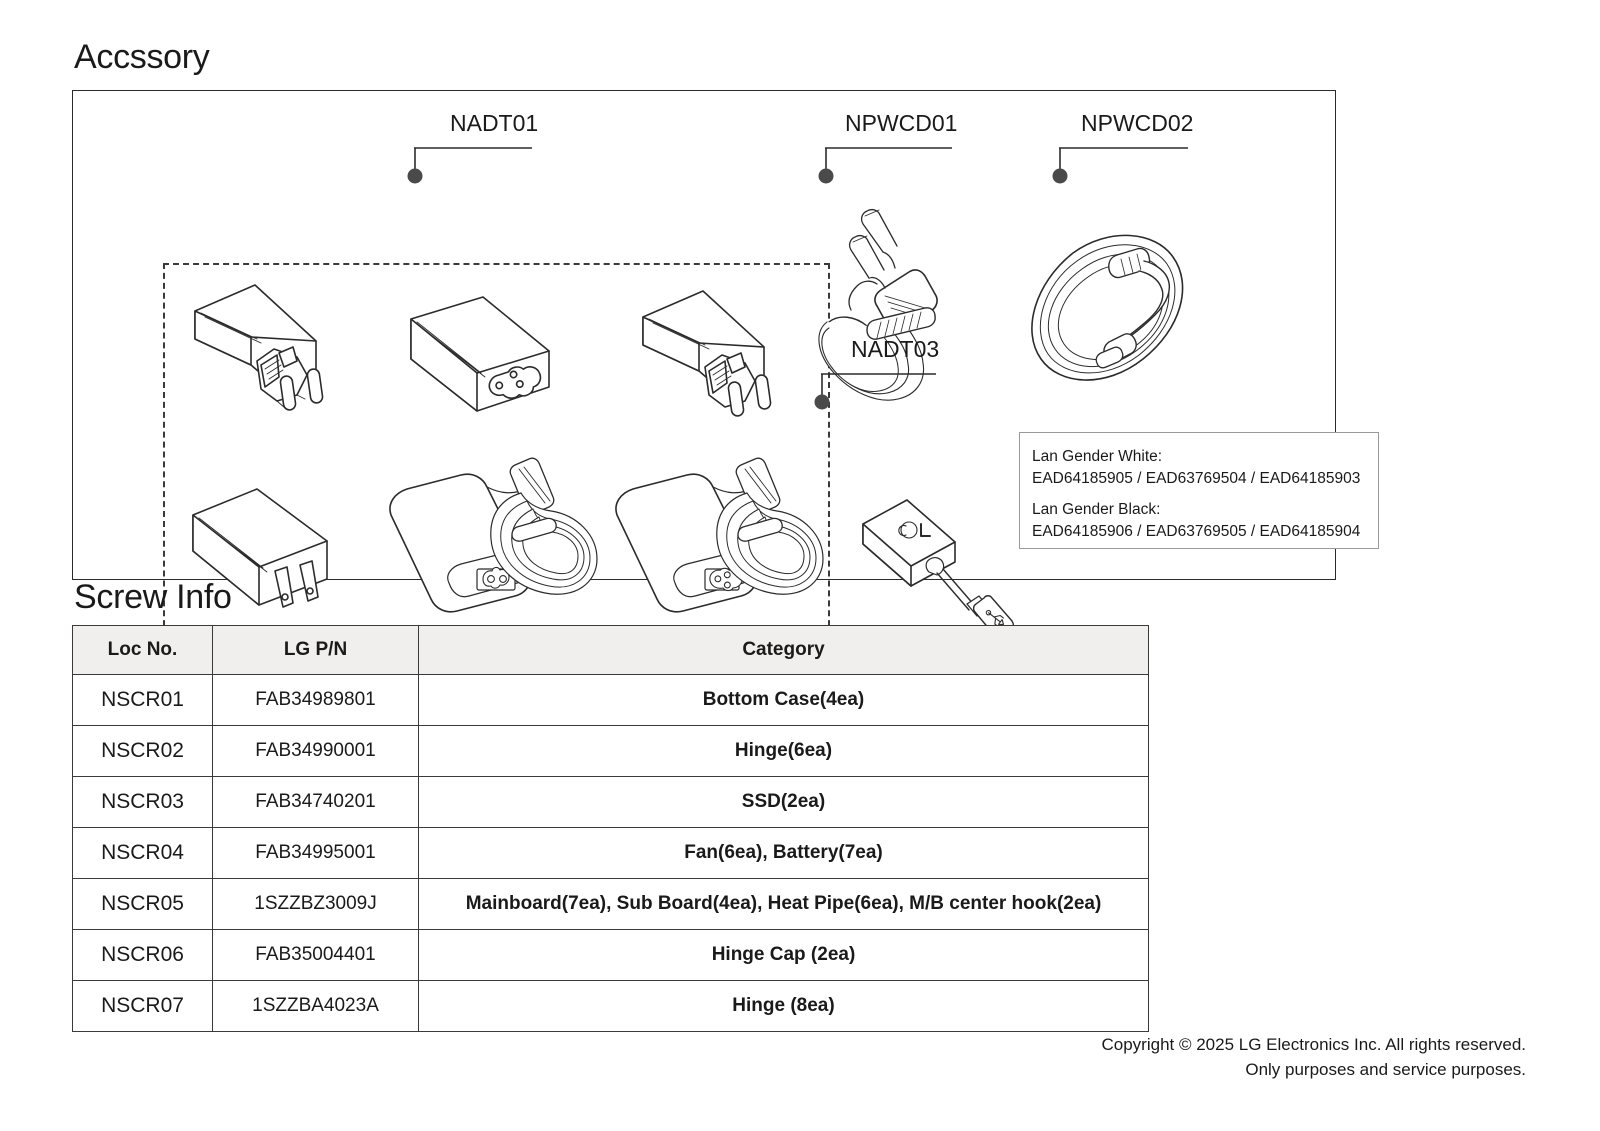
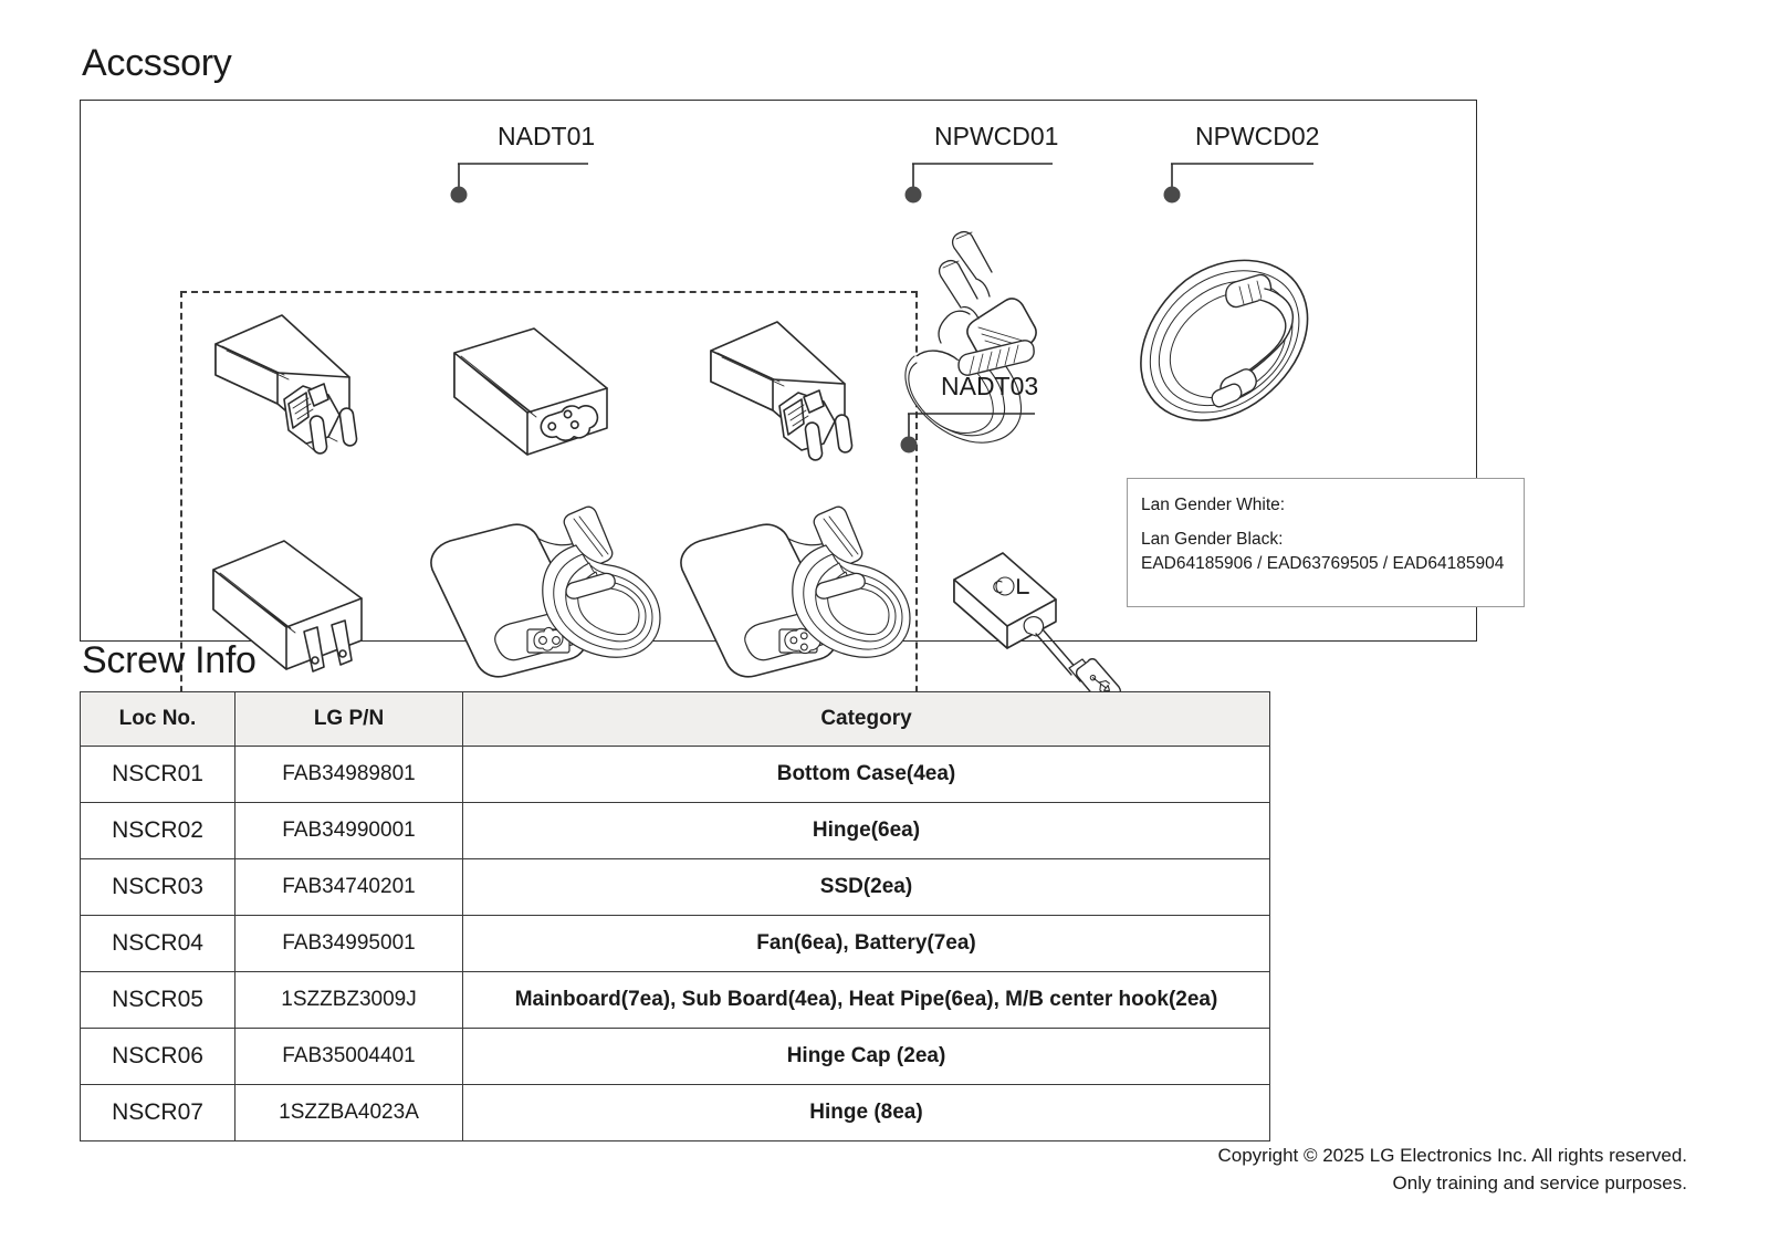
  Accssory
  Lan Gender White:
- EAD64185905 / EAD63769504 / EAD64185903
  Lan Gender Black:
  EAD64185906 / EAD63769505 / EAD64185904
  NADT01
  NPWCD01
  NPWCD02
  NADT03
  Screw Info
  Loc No.	LG P/N	Category
  NSCR01	FAB34989801	Bottom Case(4ea)
  NSCR02	FAB34990001	Hinge(6ea)
  NSCR03	FAB34740201	SSD(2ea)
  NSCR04	FAB34995001	Fan(6ea), Battery(7ea)
  NSCR05	1SZZBZ3009J	Mainboard(7ea), Sub Board(4ea), Heat Pipe(6ea), M/B center hook(2ea)
  NSCR06	FAB35004401	Hinge Cap (2ea)
  NSCR07	1SZZBA4023A	Hinge (8ea)
  Copyright © 2025 LG Electronics Inc. All rights reserved.
- Only purposes and service purposes.
+ Only training and service purposes.
